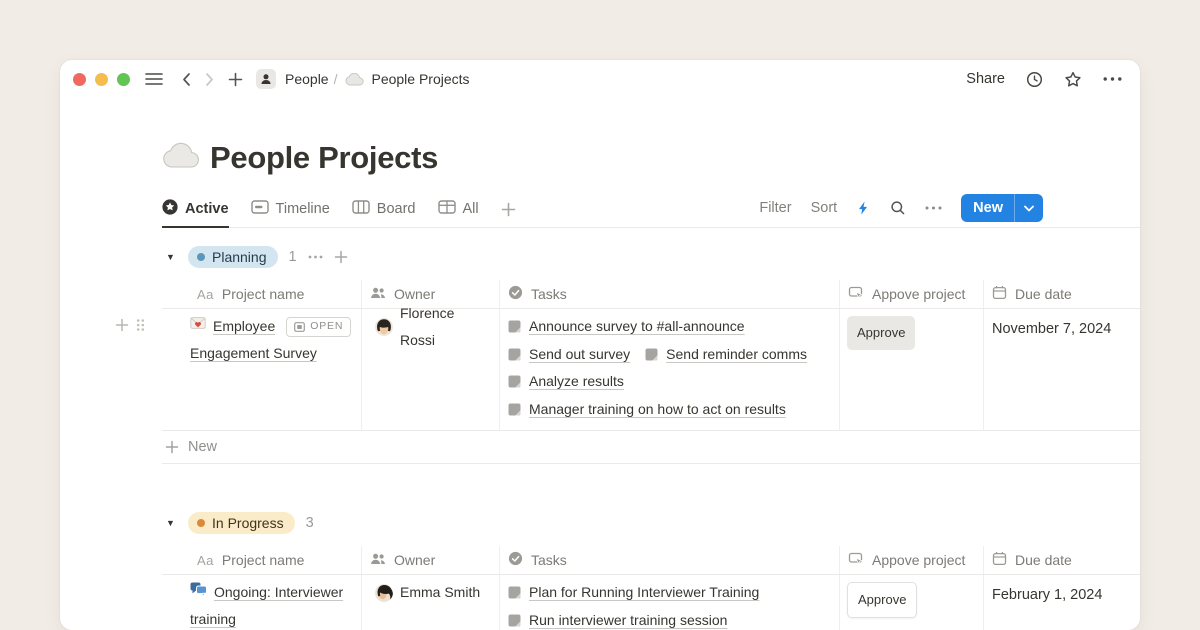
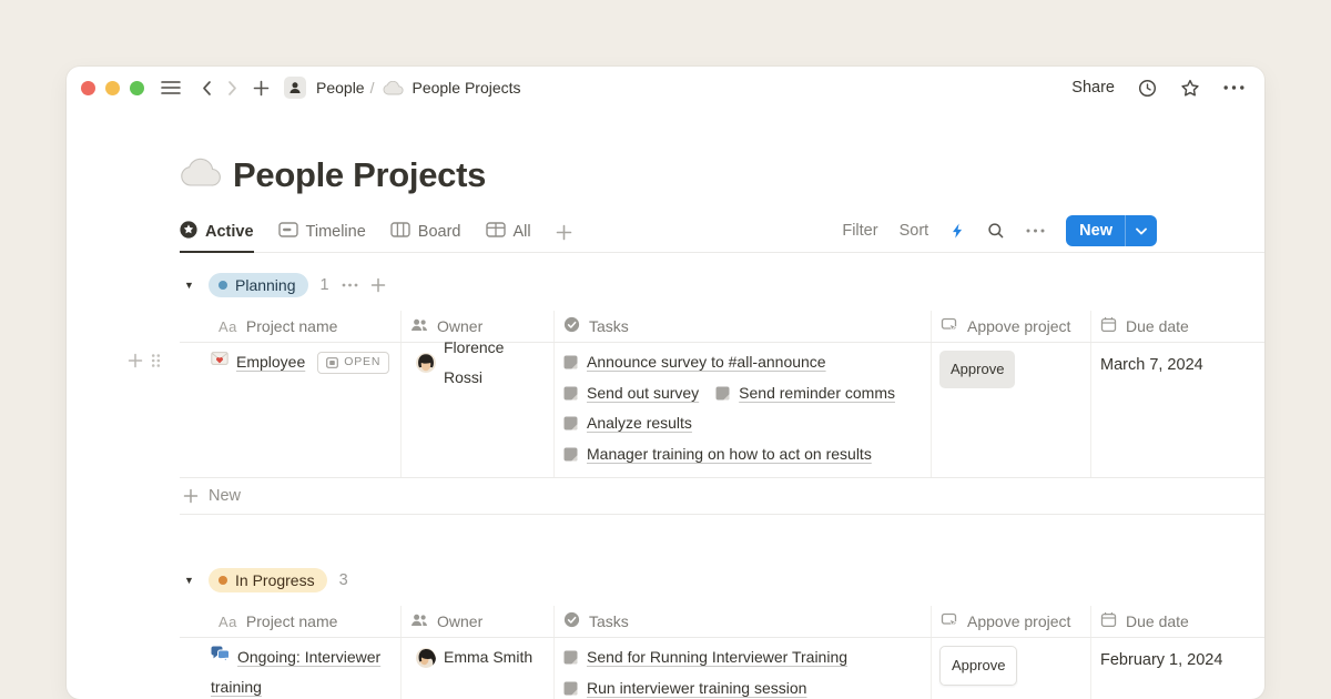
  People
  /
  People Projects
  Share
  People Projects
  Active
  Timeline
  Board
  All
  Filter
  Sort
  New
  ▼
  Planning
  1
  Aa
  Project name
  Owner
  Tasks
  Appove project
  Due date
  Employee
  OPEN
- Engagement Survey
  Florence Rossi
  Announce survey to #all-announce
  Send out survey
  Send reminder comms
  Analyze results
  Manager training on how to act on results
  Approve
- November 7, 2024
+ March 7, 2024
  New
  ▼
  In Progress
  3
  Aa
  Project name
  Owner
  Tasks
  Appove project
  Due date
  Ongoing: Interviewer
  training
  Emma Smith
- Plan for Running Interviewer Training
+ Send for Running Interviewer Training
  Run interviewer training session
  Approve
  February 1, 2024
